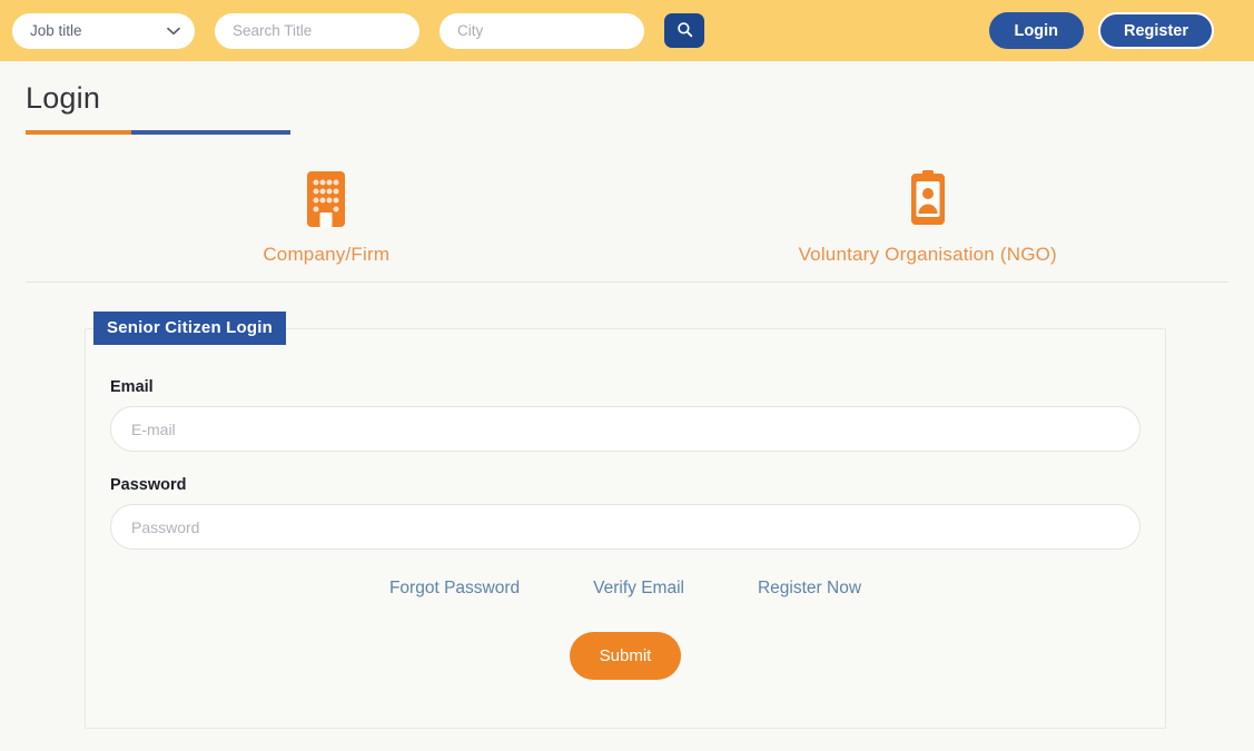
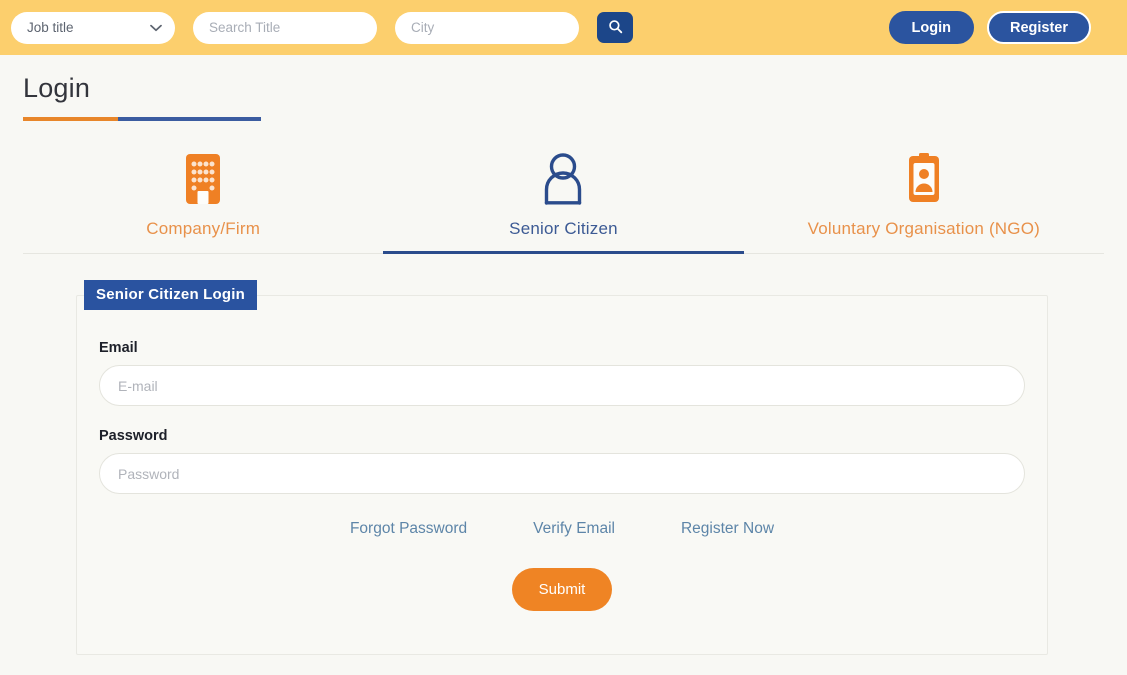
  Job title
  Search Title
  City
  Login
  Register
  Login
  Company/Firm
+ Senior Citizen
  Voluntary Organisation (NGO)
  Senior Citizen Login
  Email
  E-mail
  Password
  Password
  Forgot Password
  Verify Email
  Register Now
  Submit
